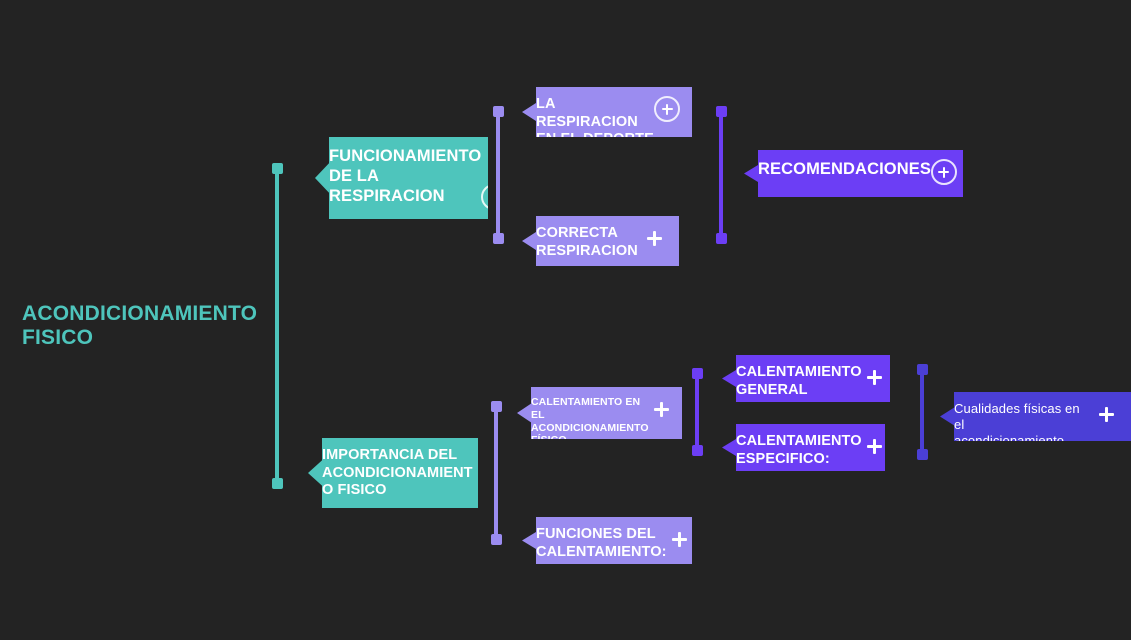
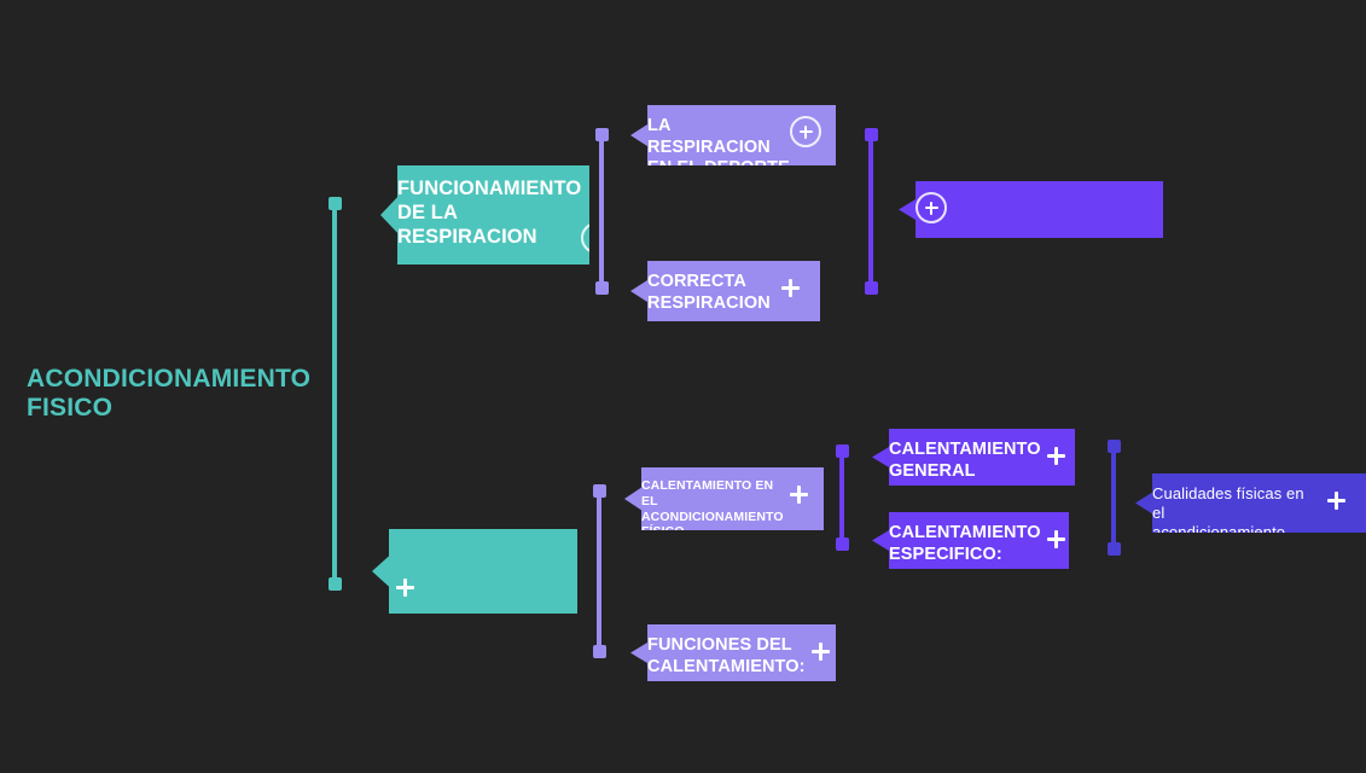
  ACONDICIONAMIENTO
  FISICO
  FUNCIONAMIENTO
  DE LA
  RESPIRACION
  LA RESPIRACION
  CORRECTA
  RESPIRACION
- RECOMENDACIONES
- IMPORTANCIA DEL
- ACONDICIONAMIENT
- O FISICO
  CALENTAMIENTO EN EL
  ACONDICIONAMIENTO
  FUNCIONES DEL
  CALENTAMIENTO:
  CALENTAMIENTO
  GENERAL
  CALENTAMIENTO
  ESPECIFICO:
  Cualidades físicas en el
  acondicionamiento
